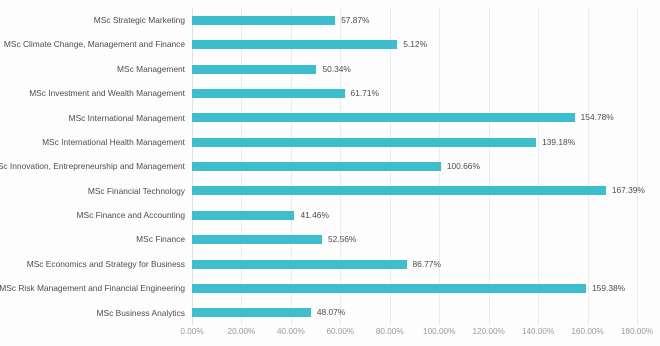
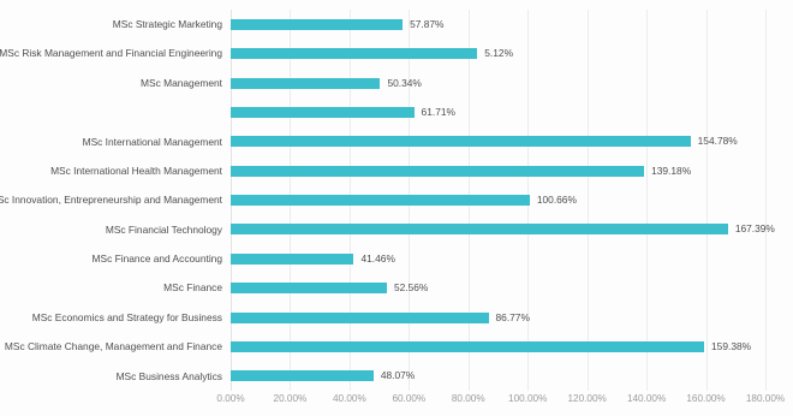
  MSc Strategic Marketing
  57.87%
- MSc Climate Change, Management and Finance
+ MSc Risk Management and Financial Engineering
  5.12%
  MSc Management
  50.34%
- MSc Investment and Wealth Management
  61.71%
  MSc International Management
  154.78%
  MSc International Health Management
  139.18%
  Sc Innovation, Entrepreneurship and Management
  100.66%
  MSc Financial Technology
  167.39%
  MSc Finance and Accounting
  41.46%
  MSc Finance
  52.56%
  MSc Economics and Strategy for Business
  86.77%
- MSc Risk Management and Financial Engineering
+ MSc Climate Change, Management and Finance
  159.38%
  MSc Business Analytics
  48.07%
  0.00%
  20.00%
  40.00%
  60.00%
  80.00%
  100.00%
  120.00%
  140.00%
  160.00%
  180.00%
